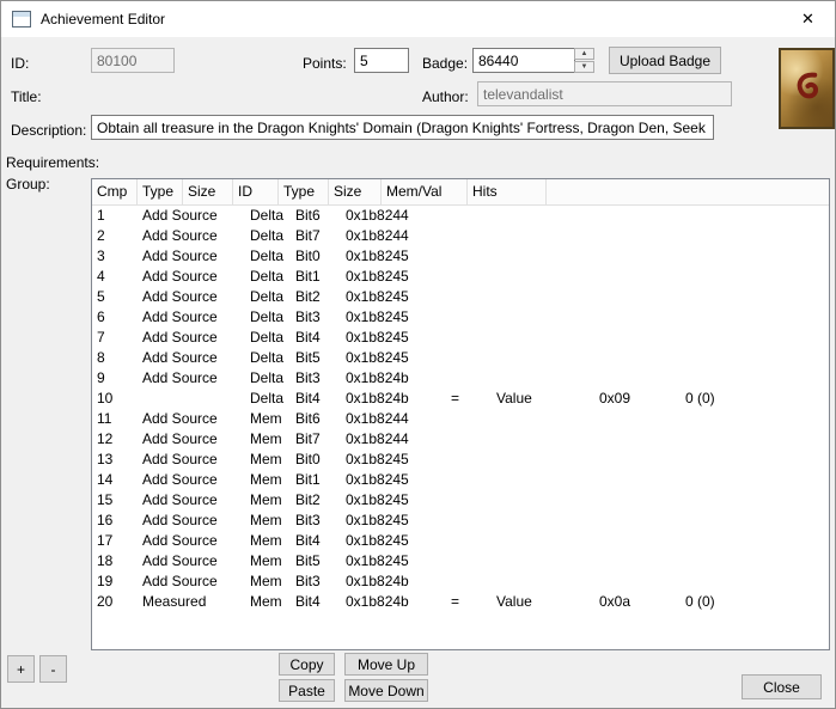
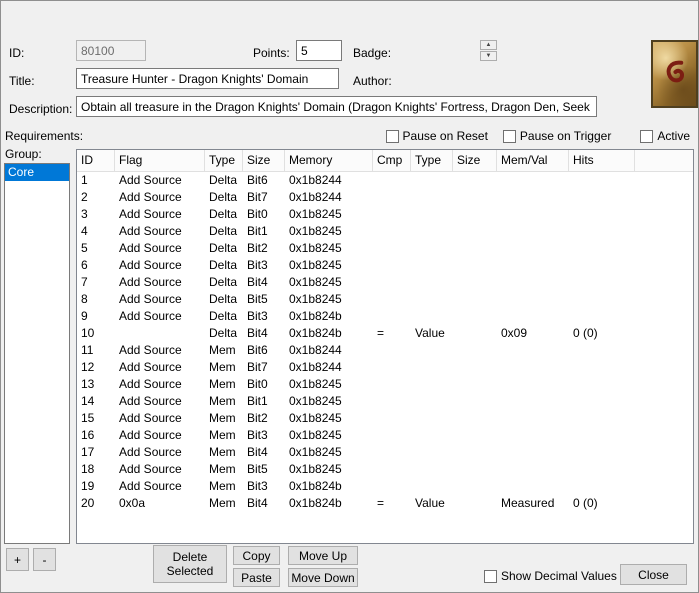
- Achievement Editor
- ✕
  ID:
  80100
  Points:
  5
  Badge:
- 86440
- Upload Badge
  Title:
+ Treasure Hunter - Dragon Knights' Domain
  Author:
- televandalist
  Description:
  Obtain all treasure in the Dragon Knights' Domain (Dragon Knights' Fortress, Dragon Den, Seek
  Requirements:
+ Pause on Reset
+ Pause on Trigger
+ Active
  Group:
+ Core
- Cmp
+ ID
+ Flag
  Type
  Size
+ Memory
- ID
+ Cmp
  Type
  Size
  Mem/Val
  Hits
  1
  Add Source
  Delta
  Bit6
  0x1b8244
  2
  Add Source
  Delta
  Bit7
  0x1b8244
  3
  Add Source
  Delta
  Bit0
  0x1b8245
  4
  Add Source
  Delta
  Bit1
  0x1b8245
  5
  Add Source
  Delta
  Bit2
  0x1b8245
  6
  Add Source
  Delta
  Bit3
  0x1b8245
  7
  Add Source
  Delta
  Bit4
  0x1b8245
  8
  Add Source
  Delta
  Bit5
  0x1b8245
  9
  Add Source
  Delta
  Bit3
  0x1b824b
  10
  Delta
  Bit4
  0x1b824b
  =
  Value
  0x09
  0 (0)
  11
  Add Source
  Mem
  Bit6
  0x1b8244
  12
  Add Source
  Mem
  Bit7
  0x1b8244
  13
  Add Source
  Mem
  Bit0
  0x1b8245
  14
  Add Source
  Mem
  Bit1
  0x1b8245
  15
  Add Source
  Mem
  Bit2
  0x1b8245
  16
  Add Source
  Mem
  Bit3
  0x1b8245
  17
  Add Source
  Mem
  Bit4
  0x1b8245
  18
  Add Source
  Mem
  Bit5
  0x1b8245
  19
  Add Source
  Mem
  Bit3
  0x1b824b
  20
- Measured
+ 0x0a
  Mem
  Bit4
  0x1b824b
  =
  Value
- 0x0a
+ Measured
  0 (0)
  +
  -
+ Delete Selected
  Copy
  Paste
  Move Up
  Move Down
+ Show Decimal Values
  Close
